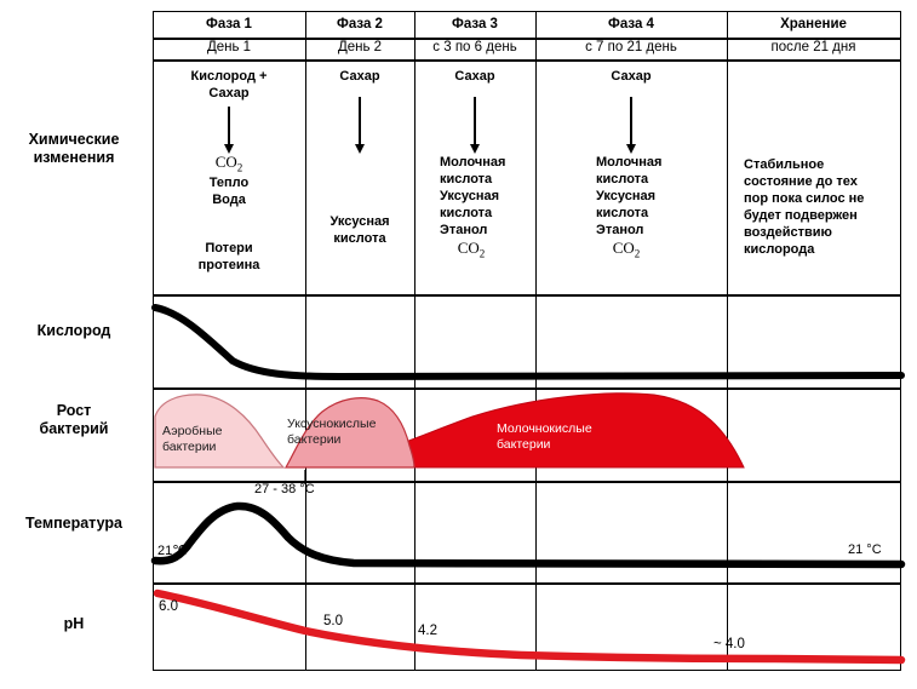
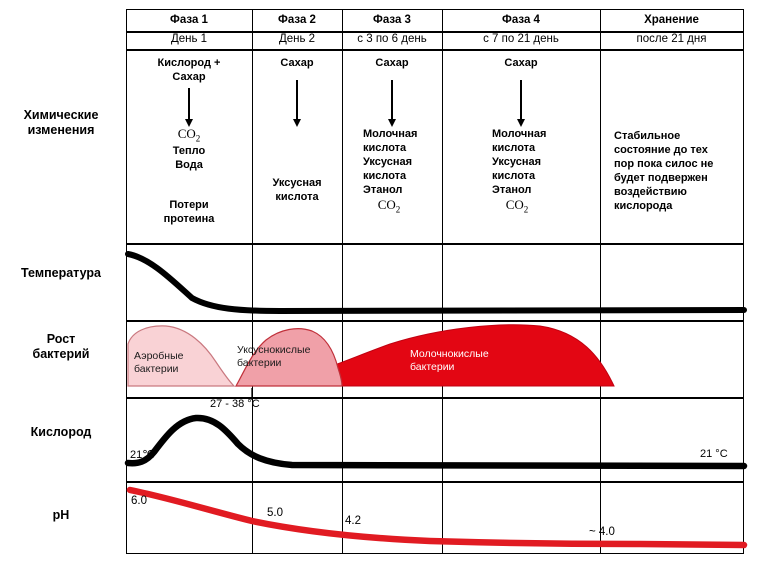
  Химические
  изменения
- Кислород
+ Температура
  Рост
  бактерий
- Температура
+ Кислород
  pH
  Фаза 1
  Фаза 2
  Фаза 3
  Фаза 4
  Хранение
  День 1
  День 2
  с 3 по 6 день
  с 7 по 21 день
  после 21 дня
  Кислород +
  Сахар
  CO2
  Тепло
  Вода
  Потери
  протеина
  Сахар
  Уксусная
  кислота
  Сахар
  Молочная
  кислота
  Уксусная
  кислота
  Этанол
  CO2
  Сахар
  Молочная
  кислота
  Уксусная
  кислота
  Этанол
  CO2
  Стабильное
  состояние до тех
  пор пока силос не
  будет подвержен
  воздействию
  кислорода
  Аэробные
  бактерии
  Уксуснокислые
  бактерии
  Молочнокислые
  бактерии
  21℃
  27 - 38 °C
  21 °C
  6.0
  5.0
  4.2
  ~ 4.0
